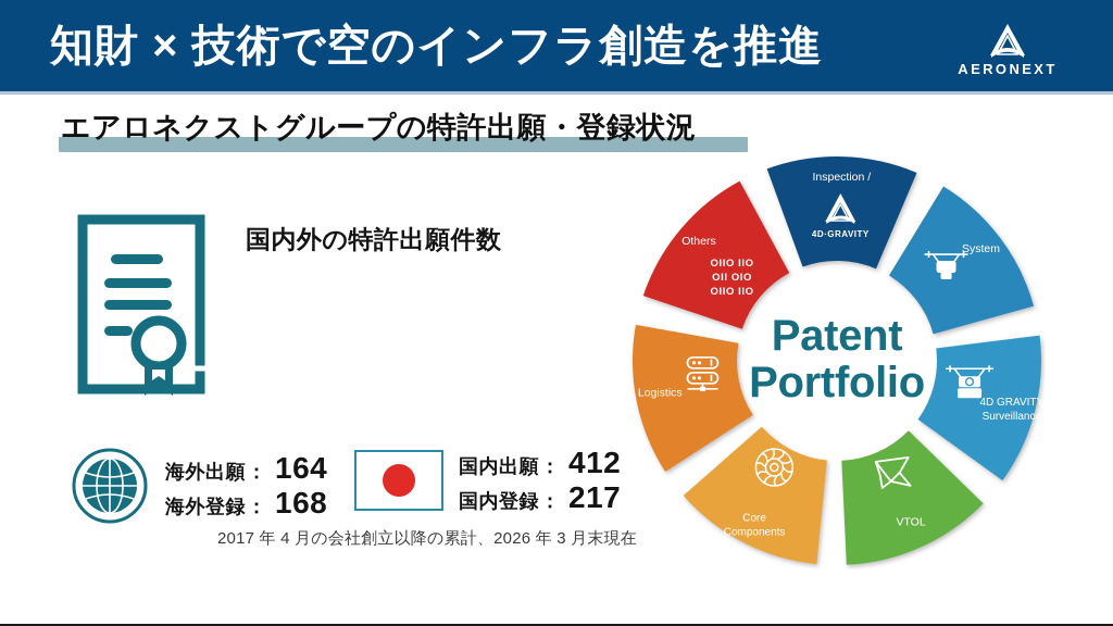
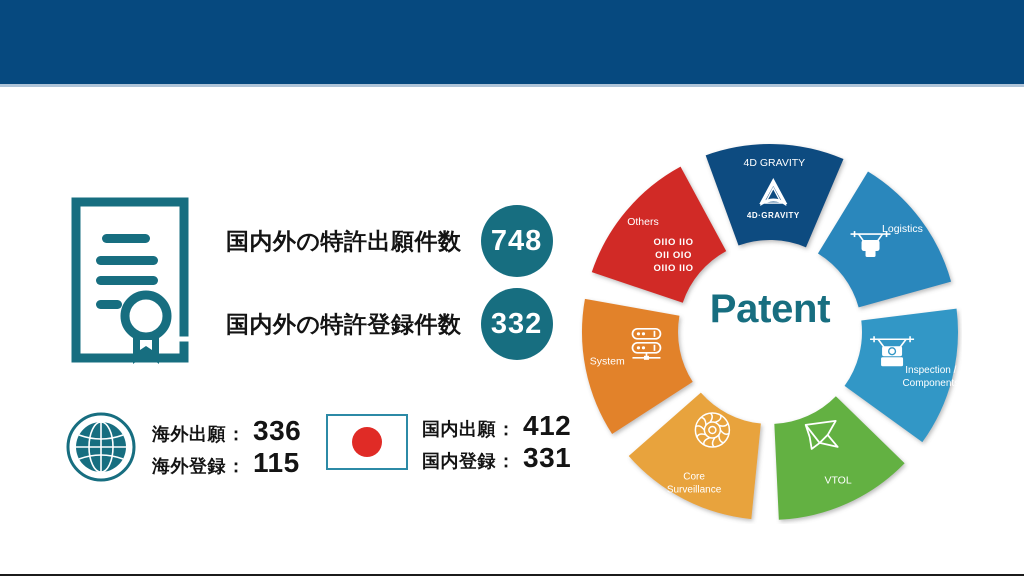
- 知財 × 技術で空のインフラ創造を推進
- AERONEXT
- エアロネクストグループの特許出願・登録状況
  国内外の特許出願件数
+ 748
+ 国内外の特許登録件数
+ 332
  海外出願
  ：
- 164
+ 336
  海外登録
  ：
- 168
+ 115
  国内出願
  ：
  412
  国内登録
  ：
- 217
+ 331
- 2017 年 4 月の会社創立以降の累計、2026 年 3 月末現在
  4D·GRAVITY
- Inspection /
+ 4D GRAVITY
- System
+ Logistics
- 4D GRAVITY
+ Inspection /
- Surveillance
+ Components
  VTOL
  Core
- Components
+ Surveillance
- Logistics
+ System
  OIIO IIO
  OII OIO
  OIIO IIO
  Others
  Patent
- Portfolio
